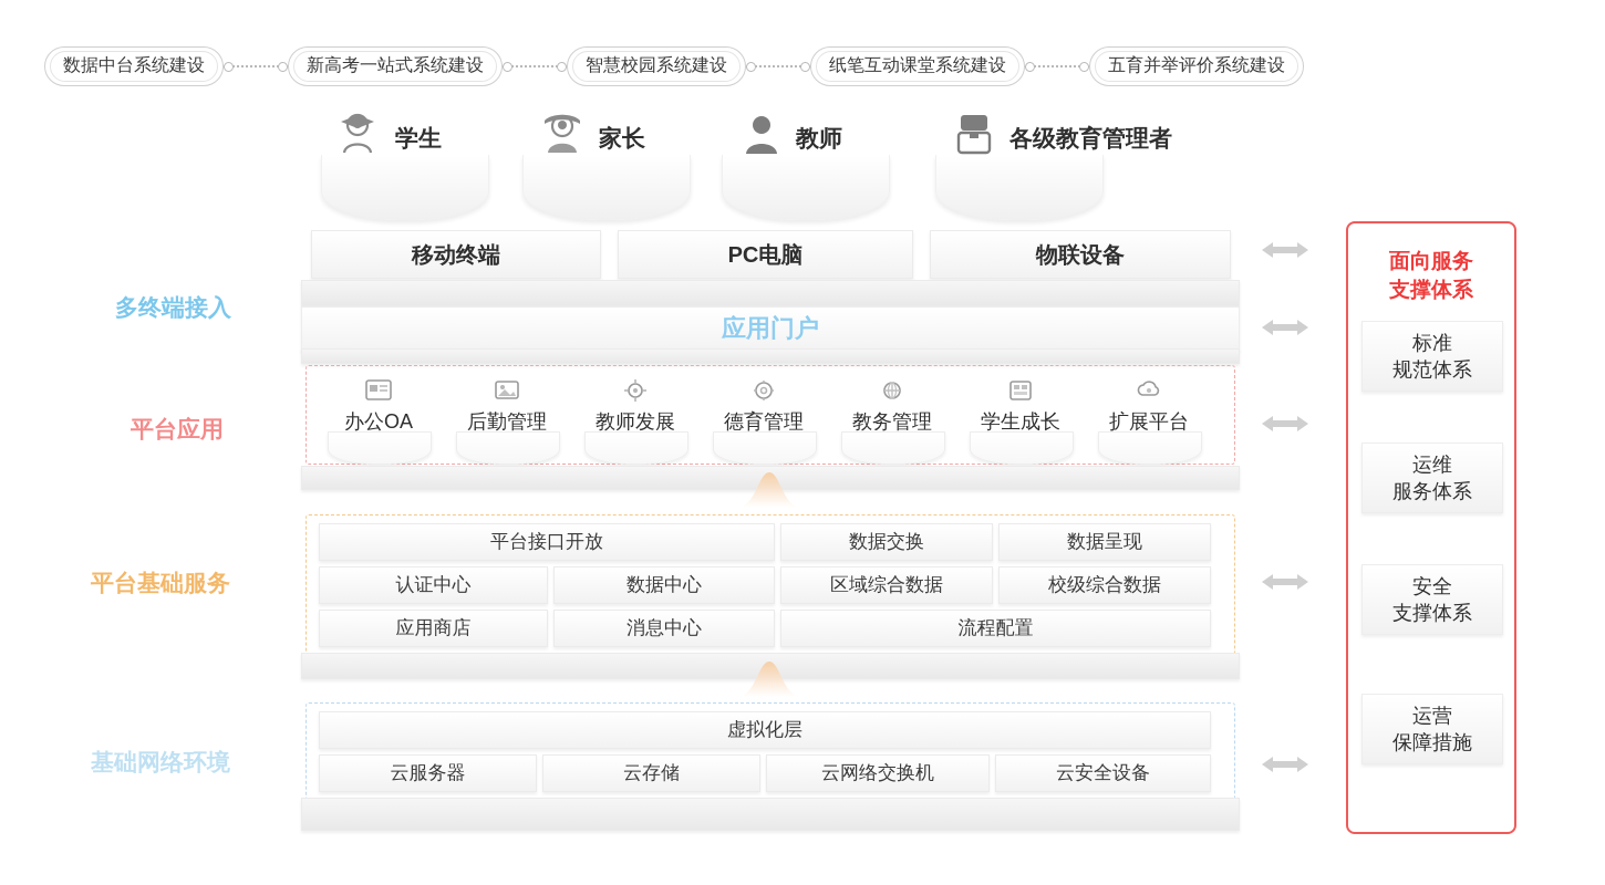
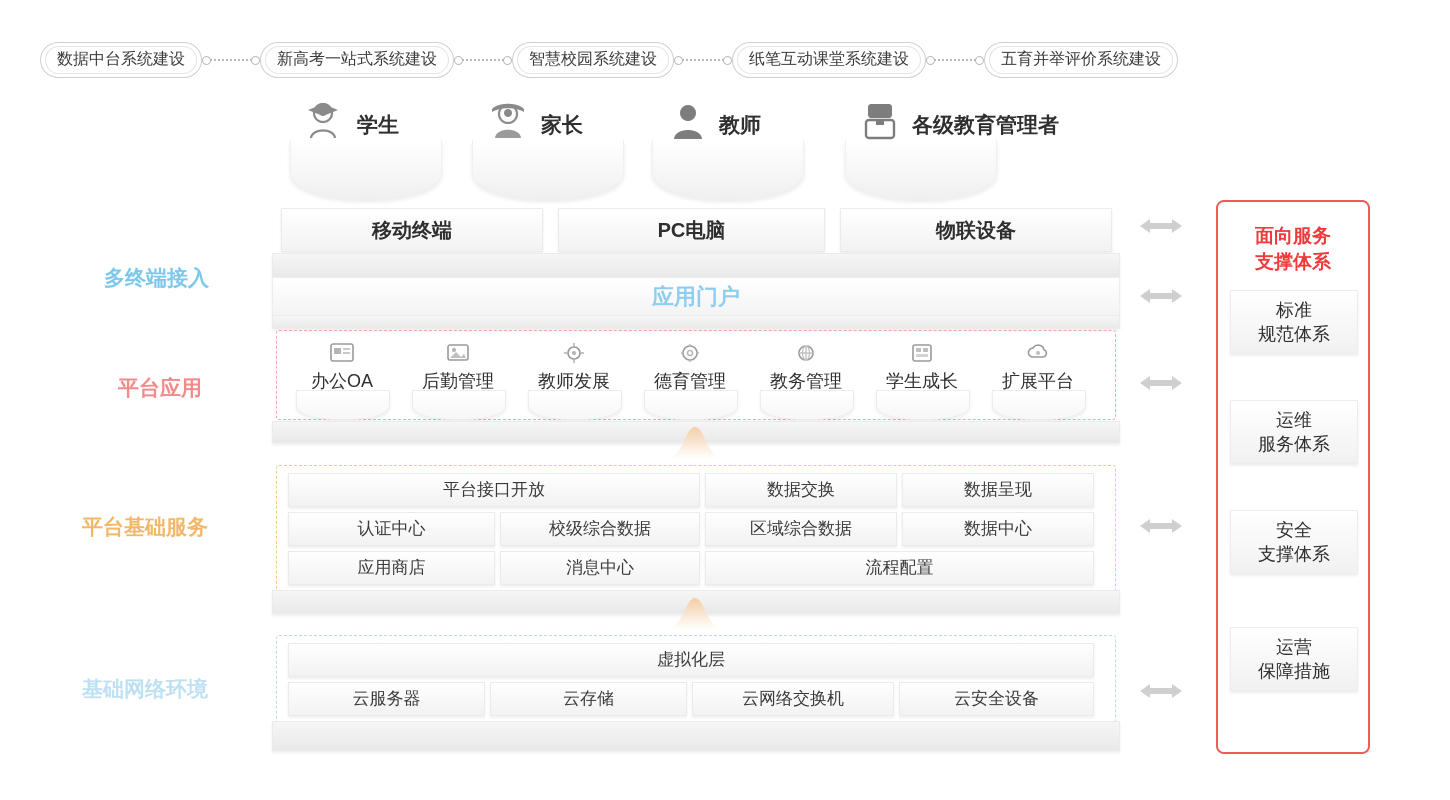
  数据中台系统建设
  新高考一站式系统建设
  智慧校园系统建设
  纸笔互动课堂系统建设
  五育并举评价系统建设
  学生
  家长
  教师
  各级教育管理者
  多终端接入
  平台应用
  平台基础服务
  基础网络环境
  移动终端
  PC电脑
  物联设备
  应用门户
  办公OA
  后勤管理
  教师发展
  德育管理
  教务管理
  学生成长
  扩展平台
  平台接口开放
  数据交换
  数据呈现
  认证中心
- 数据中心
+ 校级综合数据
  区域综合数据
- 校级综合数据
+ 数据中心
  应用商店
  消息中心
  流程配置
  虚拟化层
  云服务器
  云存储
  云网络交换机
  云安全设备
  面向服务
  支撑体系
  标准
  规范体系
  运维
  服务体系
  安全
  支撑体系
  运营
  保障措施
